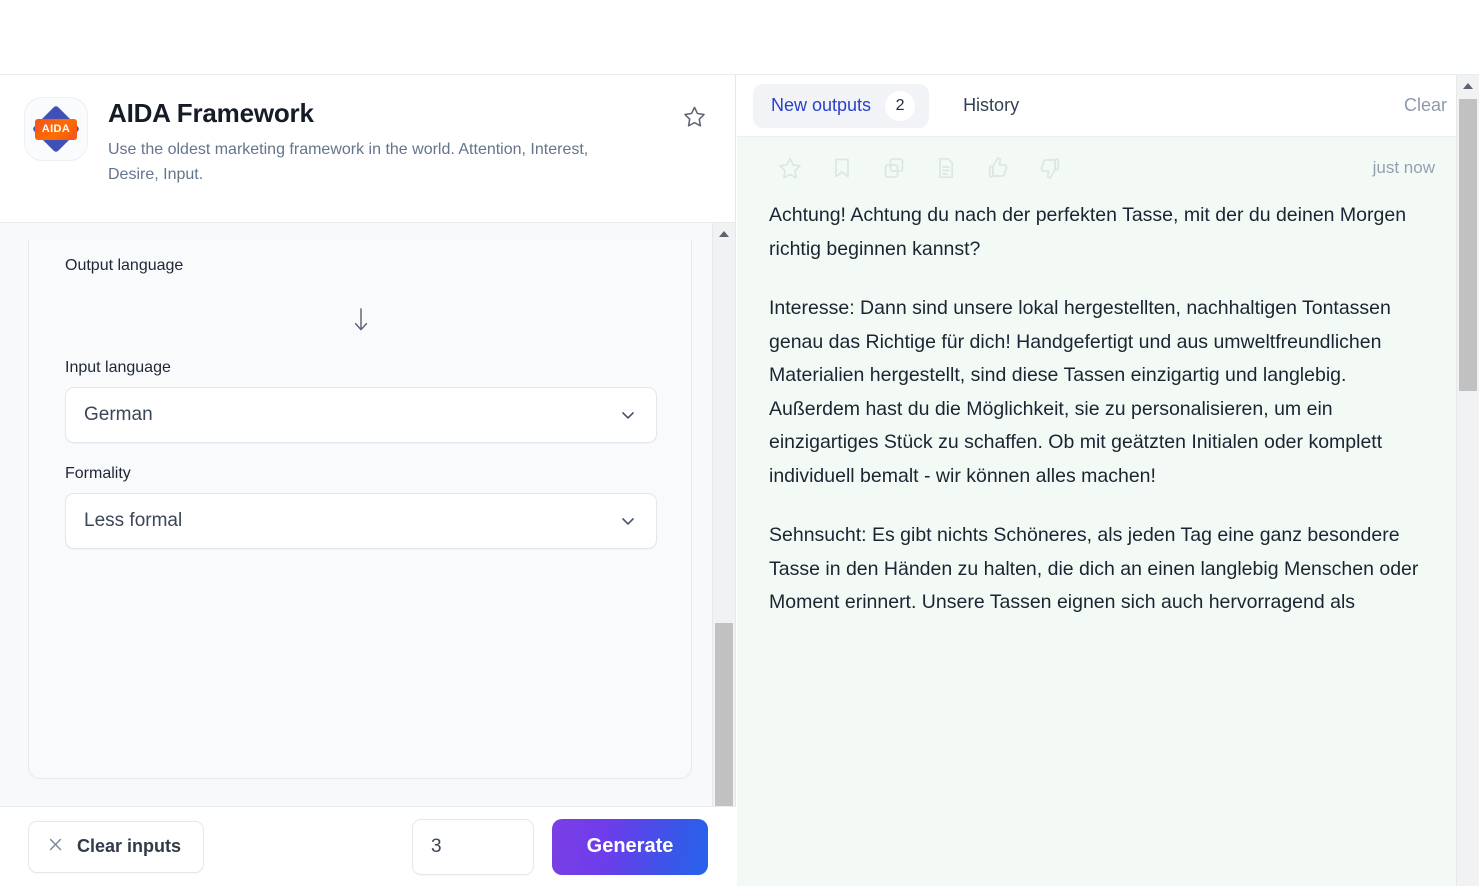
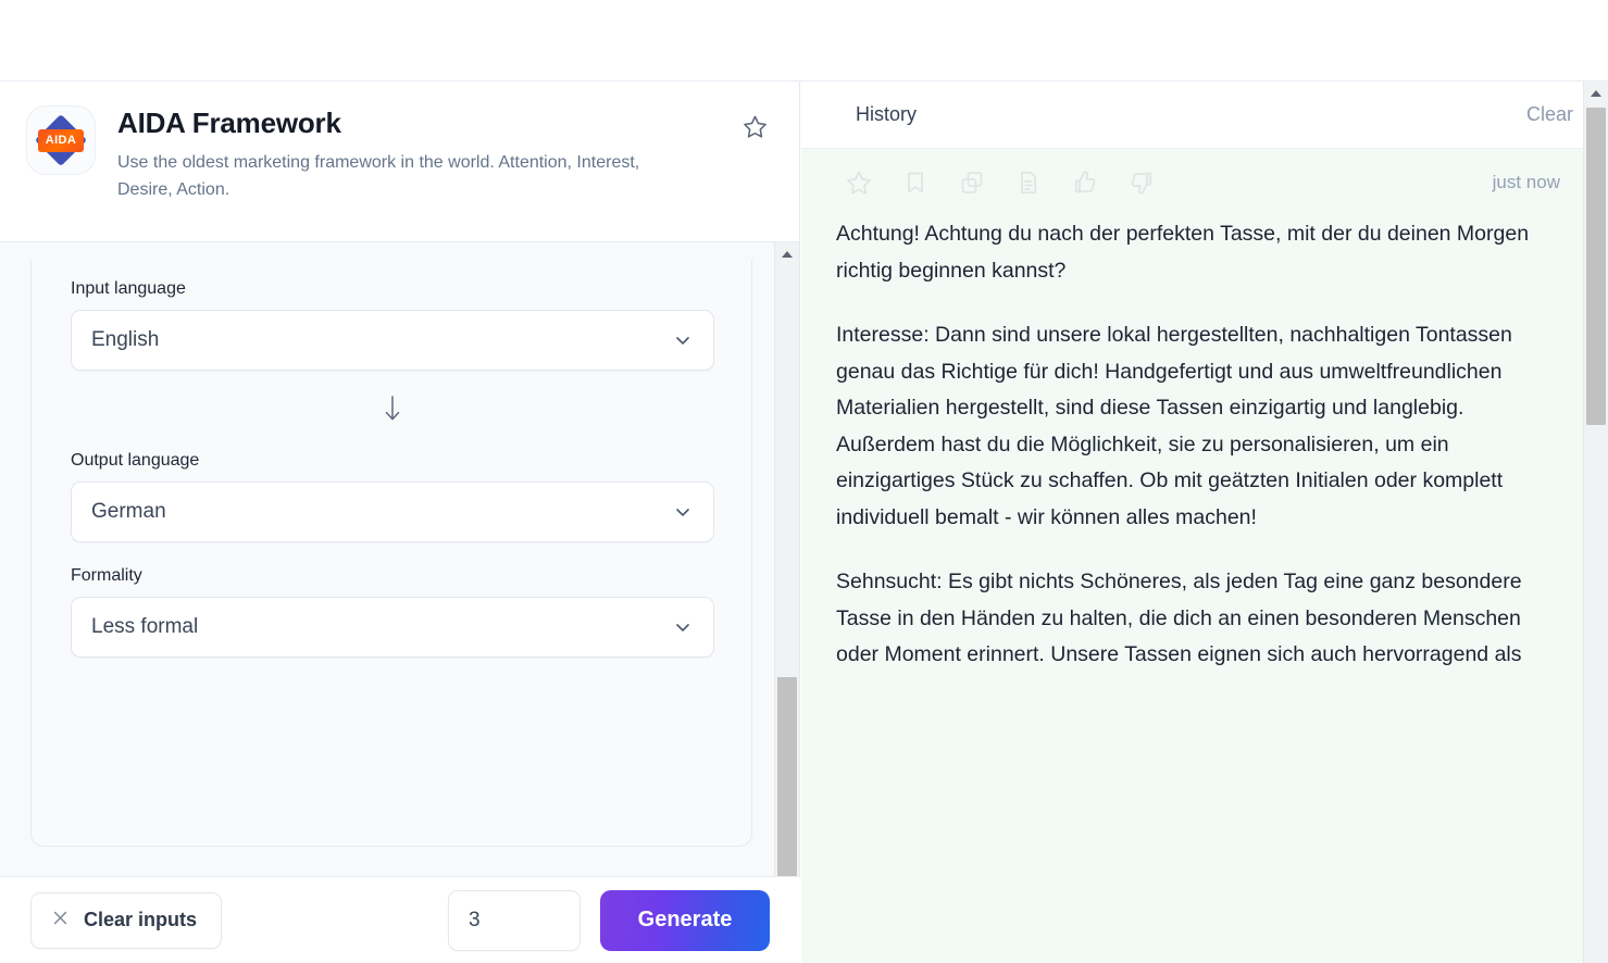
  AIDA
  AIDA Framework
- Use the oldest marketing framework in the world. Attention, Interest, Desire, Input.
+ Use the oldest marketing framework in the world. Attention, Interest, Desire, Action.
- Output language
+ Input language
+ English
- Input language
+ Output language
  German
  Formality
  Less formal
  Clear inputs
  3
  Generate
- New outputs
- 2
  History
  Clear
  just now
  Achtung! Achtung du nach der perfekten Tasse, mit der du deinen Morgen richtig beginnen kannst?
  Interesse: Dann sind unsere lokal hergestellten, nachhaltigen Tontassen genau das Richtige für dich! Handgefertigt und aus umweltfreundlichen Materialien hergestellt, sind diese Tassen einzigartig und langlebig. Außerdem hast du die Möglichkeit, sie zu personalisieren, um ein einzigartiges Stück zu schaffen. Ob mit geätzten Initialen oder komplett individuell bemalt - wir können alles machen!
- Sehnsucht: Es gibt nichts Schöneres, als jeden Tag eine ganz besondere Tasse in den Händen zu halten, die dich an einen langlebig Menschen oder Moment erinnert. Unsere Tassen eignen sich auch hervorragend als
+ Sehnsucht: Es gibt nichts Schöneres, als jeden Tag eine ganz besondere Tasse in den Händen zu halten, die dich an einen besonderen Menschen oder Moment erinnert. Unsere Tassen eignen sich auch hervorragend als
